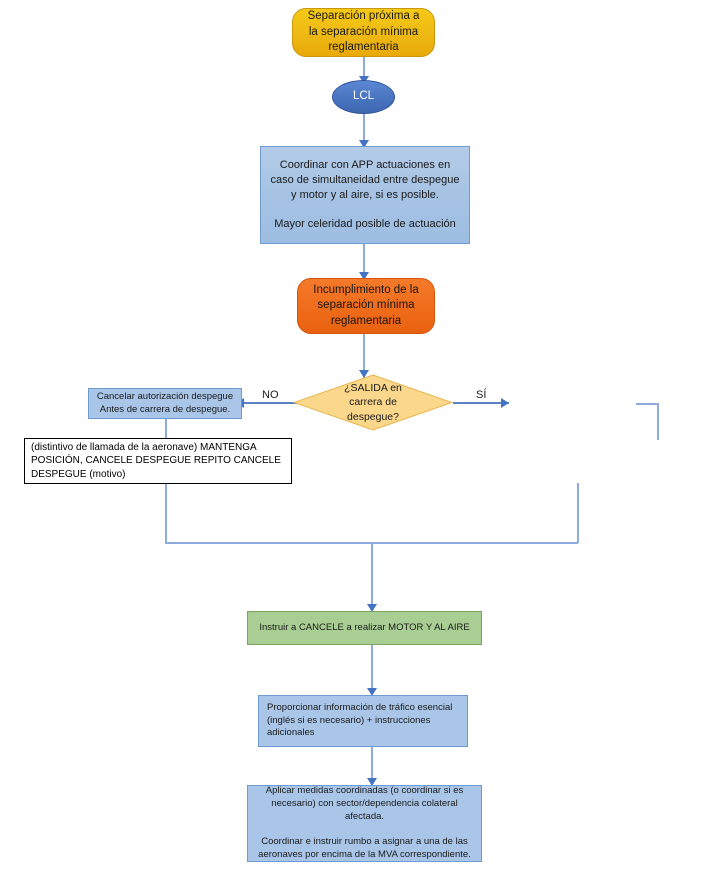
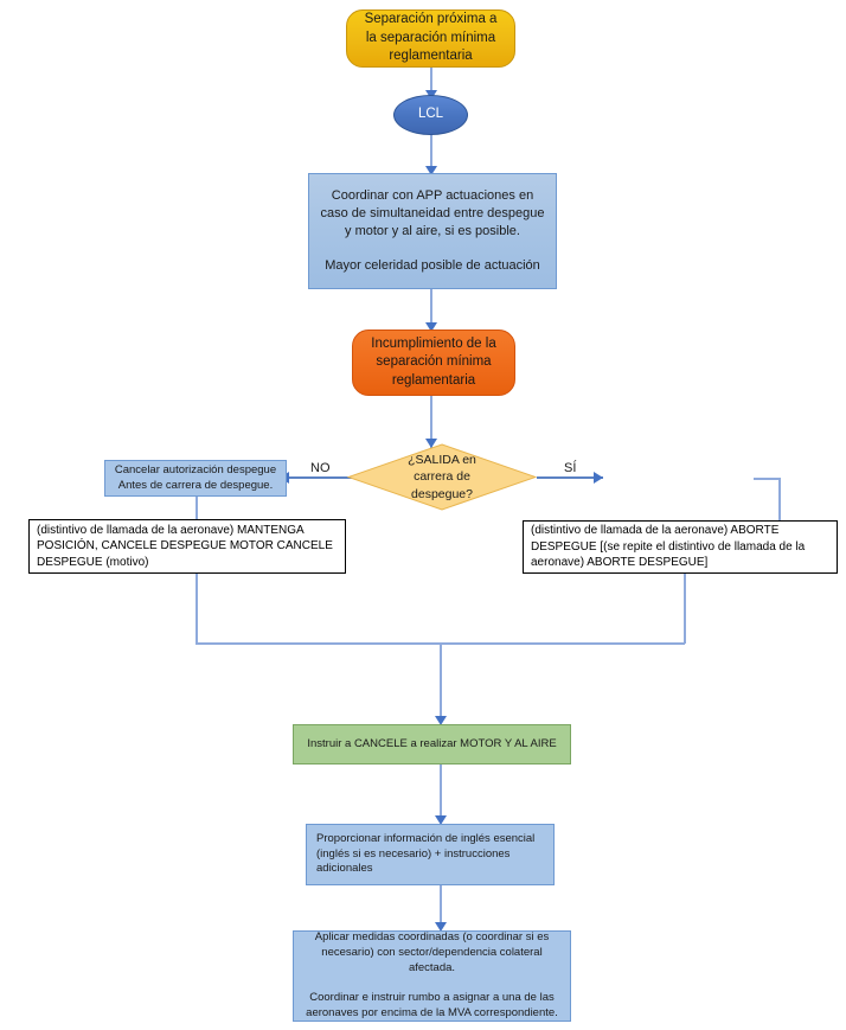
  Separación próxima a
  la separación mínima
  reglamentaria
  LCL
  Coordinar con APP actuaciones en
  caso de simultaneidad entre despegue
  y motor y al aire, si es posible.
  Mayor celeridad posible de actuación
  Incumplimiento de la
  separación mínima
  reglamentaria
  ¿SALIDA en
  carrera de
  despegue?
  NO
  SÍ
  Cancelar autorización despegue
  Antes de carrera de despegue.
- (distintivo de llamada de la aeronave) MANTENGA POSICIÓN, CANCELE DESPEGUE REPITO CANCELE DESPEGUE (motivo)
+ (distintivo de llamada de la aeronave) MANTENGA POSICIÓN, CANCELE DESPEGUE MOTOR CANCELE DESPEGUE (motivo)
+ (distintivo de llamada de la aeronave) ABORTE DESPEGUE [(se repite el distintivo de llamada de la aeronave) ABORTE DESPEGUE]
  Instruir a CANCELE a realizar MOTOR Y AL AIRE
- Proporcionar información de tráfico esencial (inglés si es necesario) + instrucciones adicionales
+ Proporcionar información de inglés esencial (inglés si es necesario) + instrucciones adicionales
  Aplicar medidas coordinadas (o coordinar si es necesario) con sector/dependencia colateral afectada.
  Coordinar e instruir rumbo a asignar a una de las aeronaves por encima de la MVA correspondiente.
